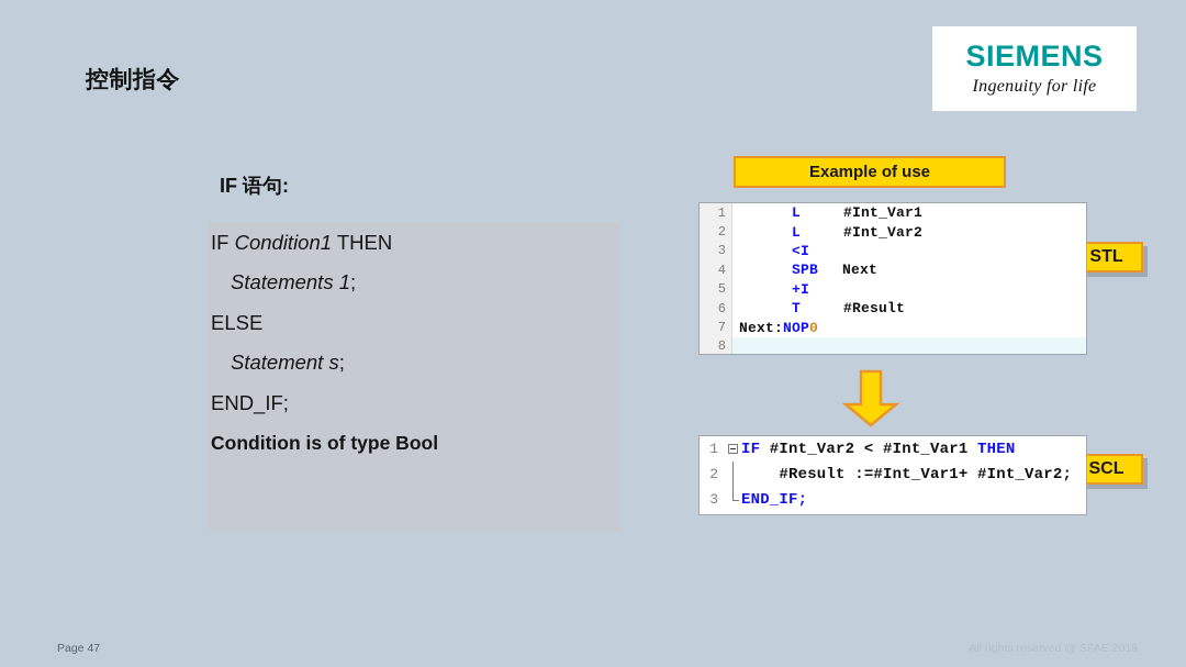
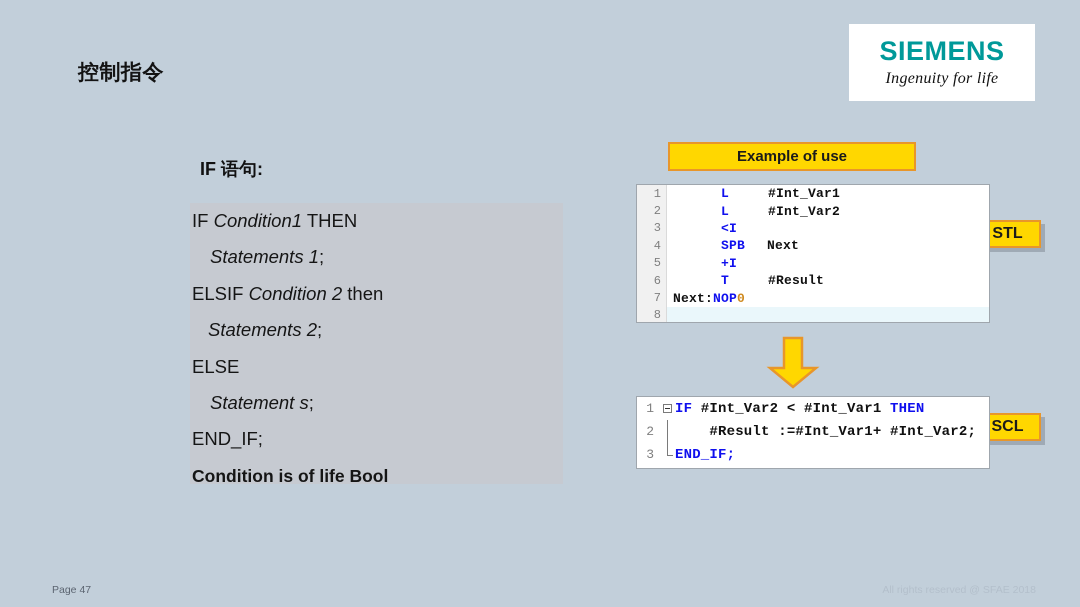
  控制指令
  SIEMENS
  Ingenuity for life
  IF 语句:
  IF Condition1 THEN
  Statements 1;
+ ELSIF Condition 2 then
+ Statements 2;
  ELSE
  Statement s;
  END_IF;
- Condition is of type Bool
+ Condition is of life Bool
  Example of use
  STL
  SCL
  1
  L
  #Int_Var1
  2
  L
  #Int_Var2
  3
  <I
  4
  SPB
  Next
  5
  +I
  6
  T
  #Result
  7
  Next:
  NOP
  0
  8
  1
  IF
  #Int_Var2 < #Int_Var1
  THEN
  2
  #Result :=#Int_Var1+ #Int_Var2;
  3
  END_IF;
  Page 47
